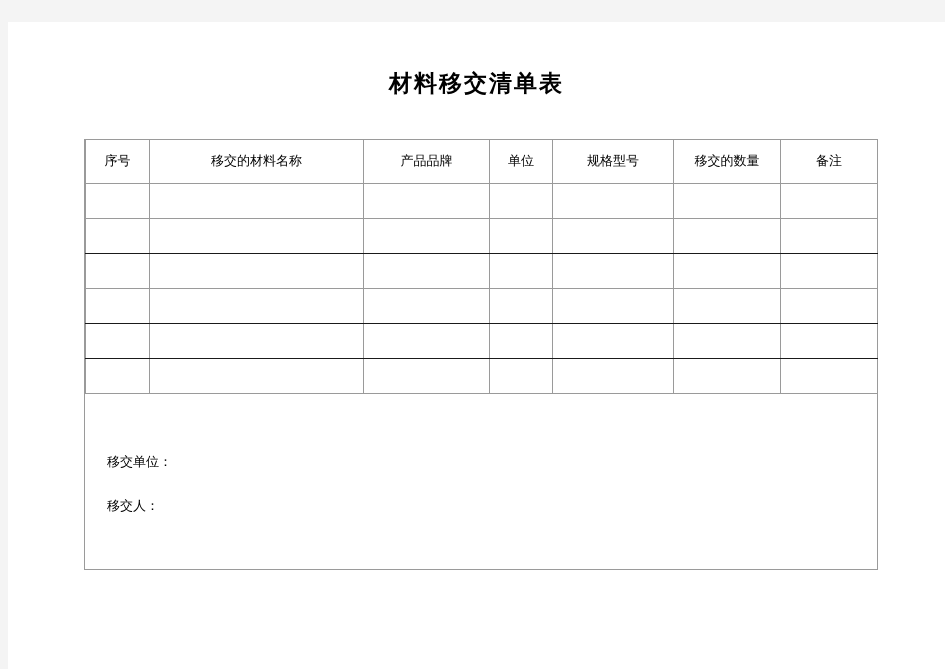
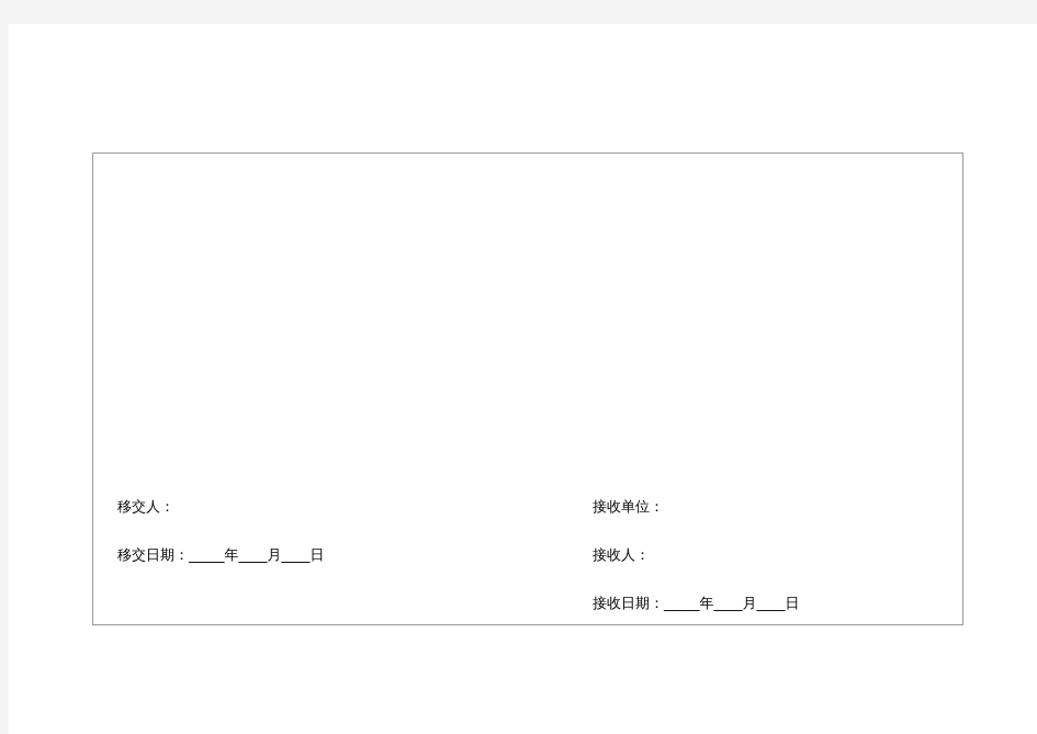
- 材料移交清单表
- 序号	移交的材料名称	产品品牌	单位	规格型号	移交的数量	备注
- 移交单位：
  移交人：
+ 移交日期：_____年____月____日
+ 接收单位：
+ 接收人：
+ 接收日期：_____年____月____日
